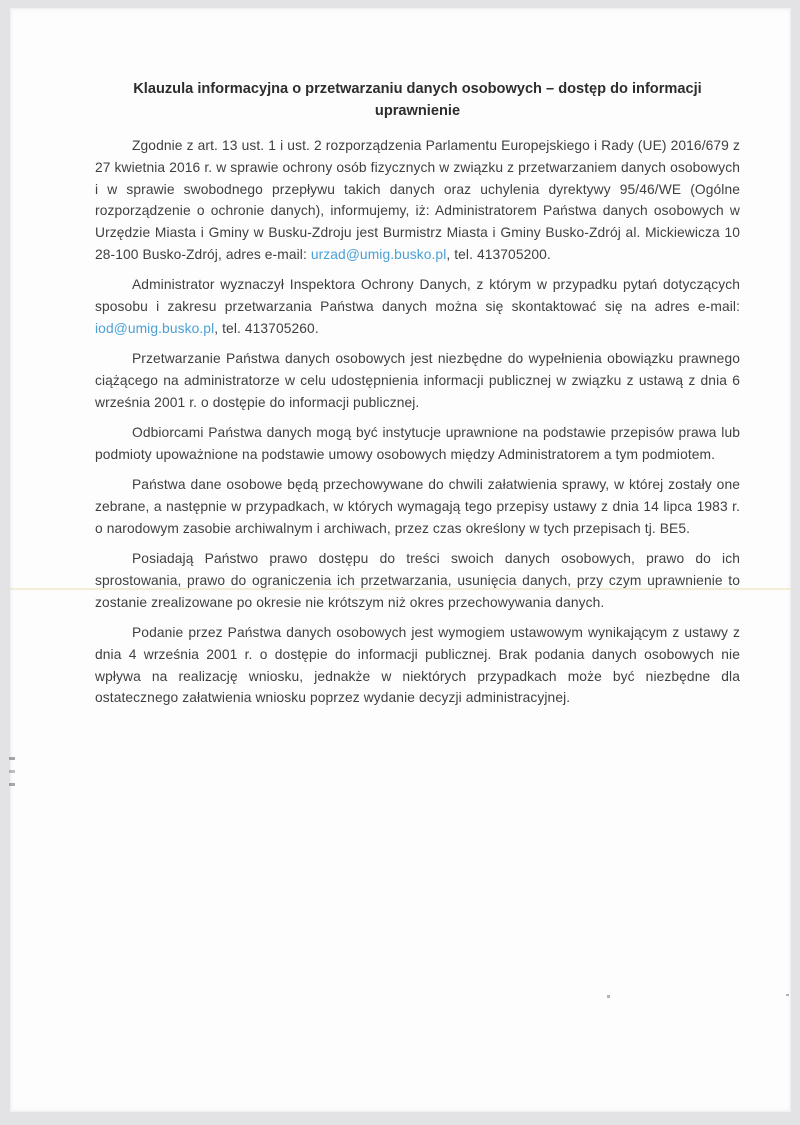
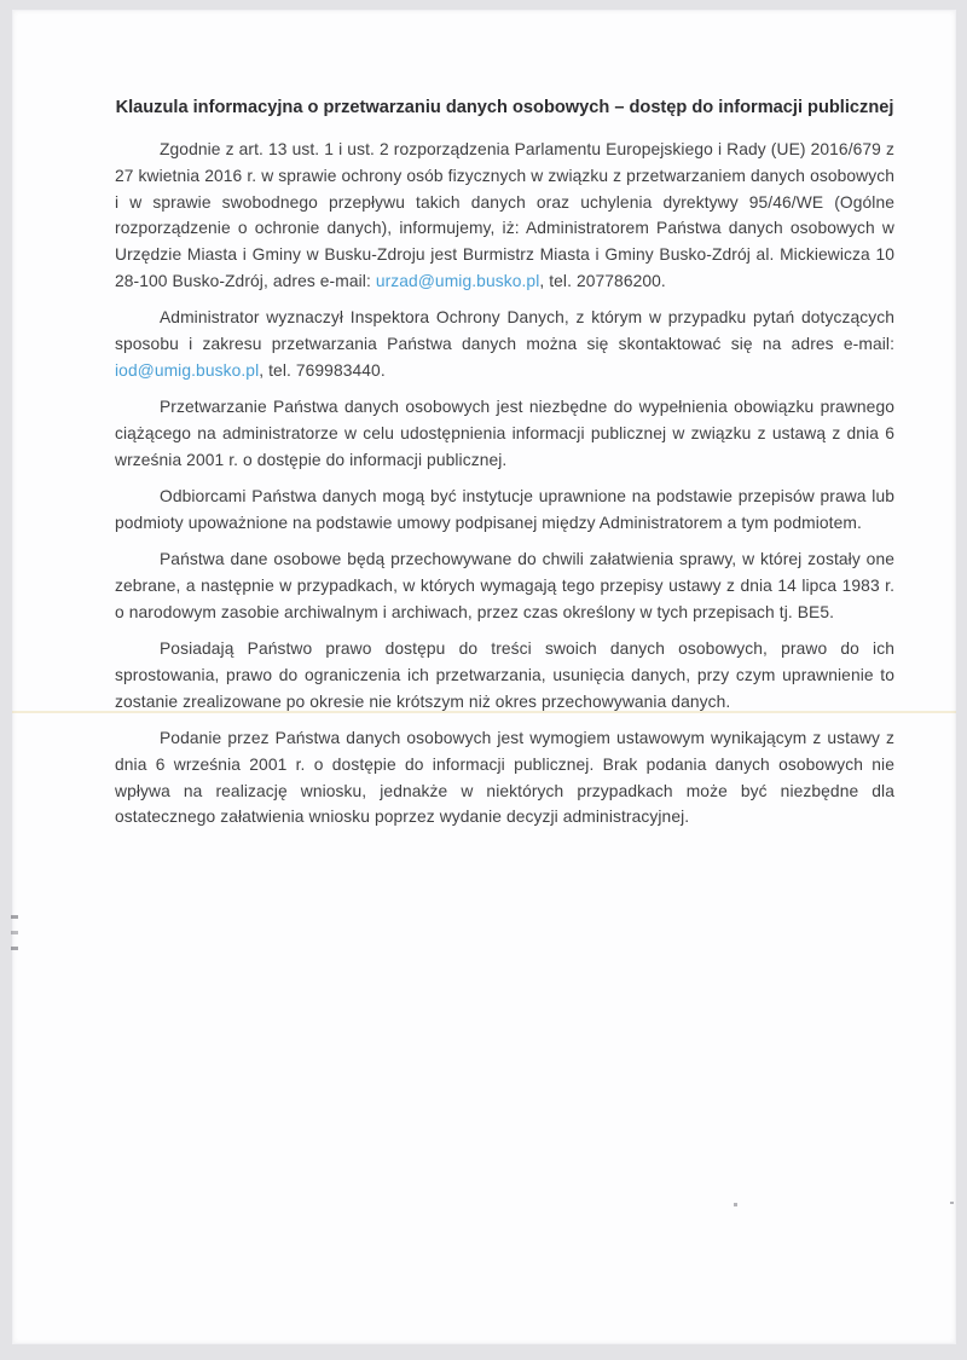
- Klauzula informacyjna o przetwarzaniu danych osobowych – dostęp do informacji uprawnienie
+ Klauzula informacyjna o przetwarzaniu danych osobowych – dostęp do informacji publicznej
- Zgodnie z art. 13 ust. 1 i ust. 2 rozporządzenia Parlamentu Europejskiego i Rady (UE) 2016/679 z 27 kwietnia 2016 r. w sprawie ochrony osób fizycznych w związku z przetwarzaniem danych osobowych i w sprawie swobodnego przepływu takich danych oraz uchylenia dyrektywy 95/46/WE (Ogólne rozporządzenie o ochronie danych), informujemy, iż: Administratorem Państwa danych osobowych w Urzędzie Miasta i Gminy w Busku-Zdroju jest Burmistrz Miasta i Gminy Busko-Zdrój al. Mickiewicza 10 28-100 Busko-Zdrój, adres e-mail: urzad@umig.busko.pl, tel. 413705200.
+ Zgodnie z art. 13 ust. 1 i ust. 2 rozporządzenia Parlamentu Europejskiego i Rady (UE) 2016/679 z 27 kwietnia 2016 r. w sprawie ochrony osób fizycznych w związku z przetwarzaniem danych osobowych i w sprawie swobodnego przepływu takich danych oraz uchylenia dyrektywy 95/46/WE (Ogólne rozporządzenie o ochronie danych), informujemy, iż: Administratorem Państwa danych osobowych w Urzędzie Miasta i Gminy w Busku-Zdroju jest Burmistrz Miasta i Gminy Busko-Zdrój al. Mickiewicza 10 28-100 Busko-Zdrój, adres e-mail: urzad@umig.busko.pl, tel. 207786200.
- Administrator wyznaczył Inspektora Ochrony Danych, z którym w przypadku pytań dotyczących sposobu i zakresu przetwarzania Państwa danych można się skontaktować się na adres e-mail: iod@umig.busko.pl, tel. 413705260.
+ Administrator wyznaczył Inspektora Ochrony Danych, z którym w przypadku pytań dotyczących sposobu i zakresu przetwarzania Państwa danych można się skontaktować się na adres e-mail: iod@umig.busko.pl, tel. 769983440.
  Przetwarzanie Państwa danych osobowych jest niezbędne do wypełnienia obowiązku prawnego ciążącego na administratorze w celu udostępnienia informacji publicznej w związku z ustawą z dnia 6 września 2001 r. o dostępie do informacji publicznej.
- Odbiorcami Państwa danych mogą być instytucje uprawnione na podstawie przepisów prawa lub podmioty upoważnione na podstawie umowy osobowych między Administratorem a tym podmiotem.
+ Odbiorcami Państwa danych mogą być instytucje uprawnione na podstawie przepisów prawa lub podmioty upoważnione na podstawie umowy podpisanej między Administratorem a tym podmiotem.
  Państwa dane osobowe będą przechowywane do chwili załatwienia sprawy, w której zostały one zebrane, a następnie w przypadkach, w których wymagają tego przepisy ustawy z dnia 14 lipca 1983 r. o narodowym zasobie archiwalnym i archiwach, przez czas określony w tych przepisach tj. BE5.
  Posiadają Państwo prawo dostępu do treści swoich danych osobowych, prawo do ich sprostowania, prawo do ograniczenia ich przetwarzania, usunięcia danych, przy czym uprawnienie to zostanie zrealizowane po okresie nie krótszym niż okres przechowywania danych.
- Podanie przez Państwa danych osobowych jest wymogiem ustawowym wynikającym z ustawy z dnia 4 września 2001 r. o dostępie do informacji publicznej. Brak podania danych osobowych nie wpływa na realizację wniosku, jednakże w niektórych przypadkach może być niezbędne dla ostatecznego załatwienia wniosku poprzez wydanie decyzji administracyjnej.
+ Podanie przez Państwa danych osobowych jest wymogiem ustawowym wynikającym z ustawy z dnia 6 września 2001 r. o dostępie do informacji publicznej. Brak podania danych osobowych nie wpływa na realizację wniosku, jednakże w niektórych przypadkach może być niezbędne dla ostatecznego załatwienia wniosku poprzez wydanie decyzji administracyjnej.
